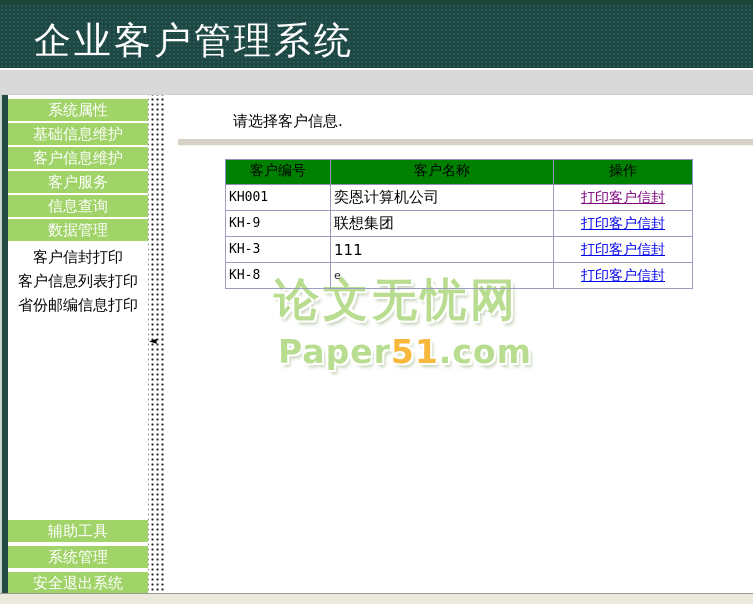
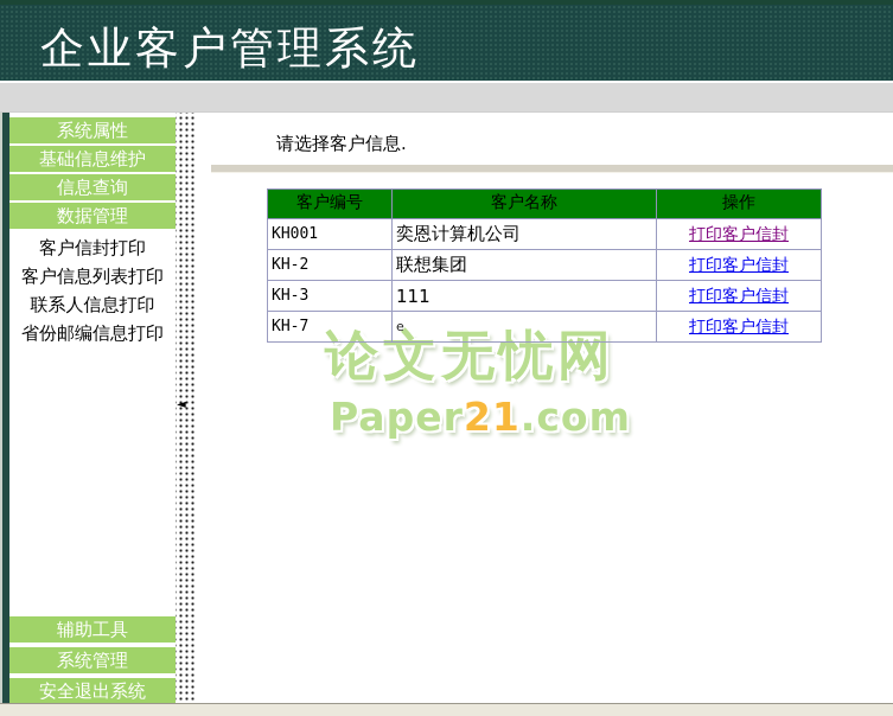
  企业客户管理系统
  系统属性
  基础信息维护
- 客户信息维护
- 客户服务
  信息查询
  数据管理
  客户信封打印
  客户信息列表打印
+ 联系人信息打印
  省份邮编信息打印
  辅助工具
  系统管理
  安全退出系统
  ◄
  请选择客户信息.
  论文无忧网
- Paper51.com
+ Paper21.com
  客户编号	客户名称	操作
  KH001	奕恩计算机公司	打印客户信封
- KH-9	联想集团	打印客户信封
+ KH-2	联想集团	打印客户信封
  KH-3	111	打印客户信封
- KH-8	e	打印客户信封
+ KH-7	e	打印客户信封
